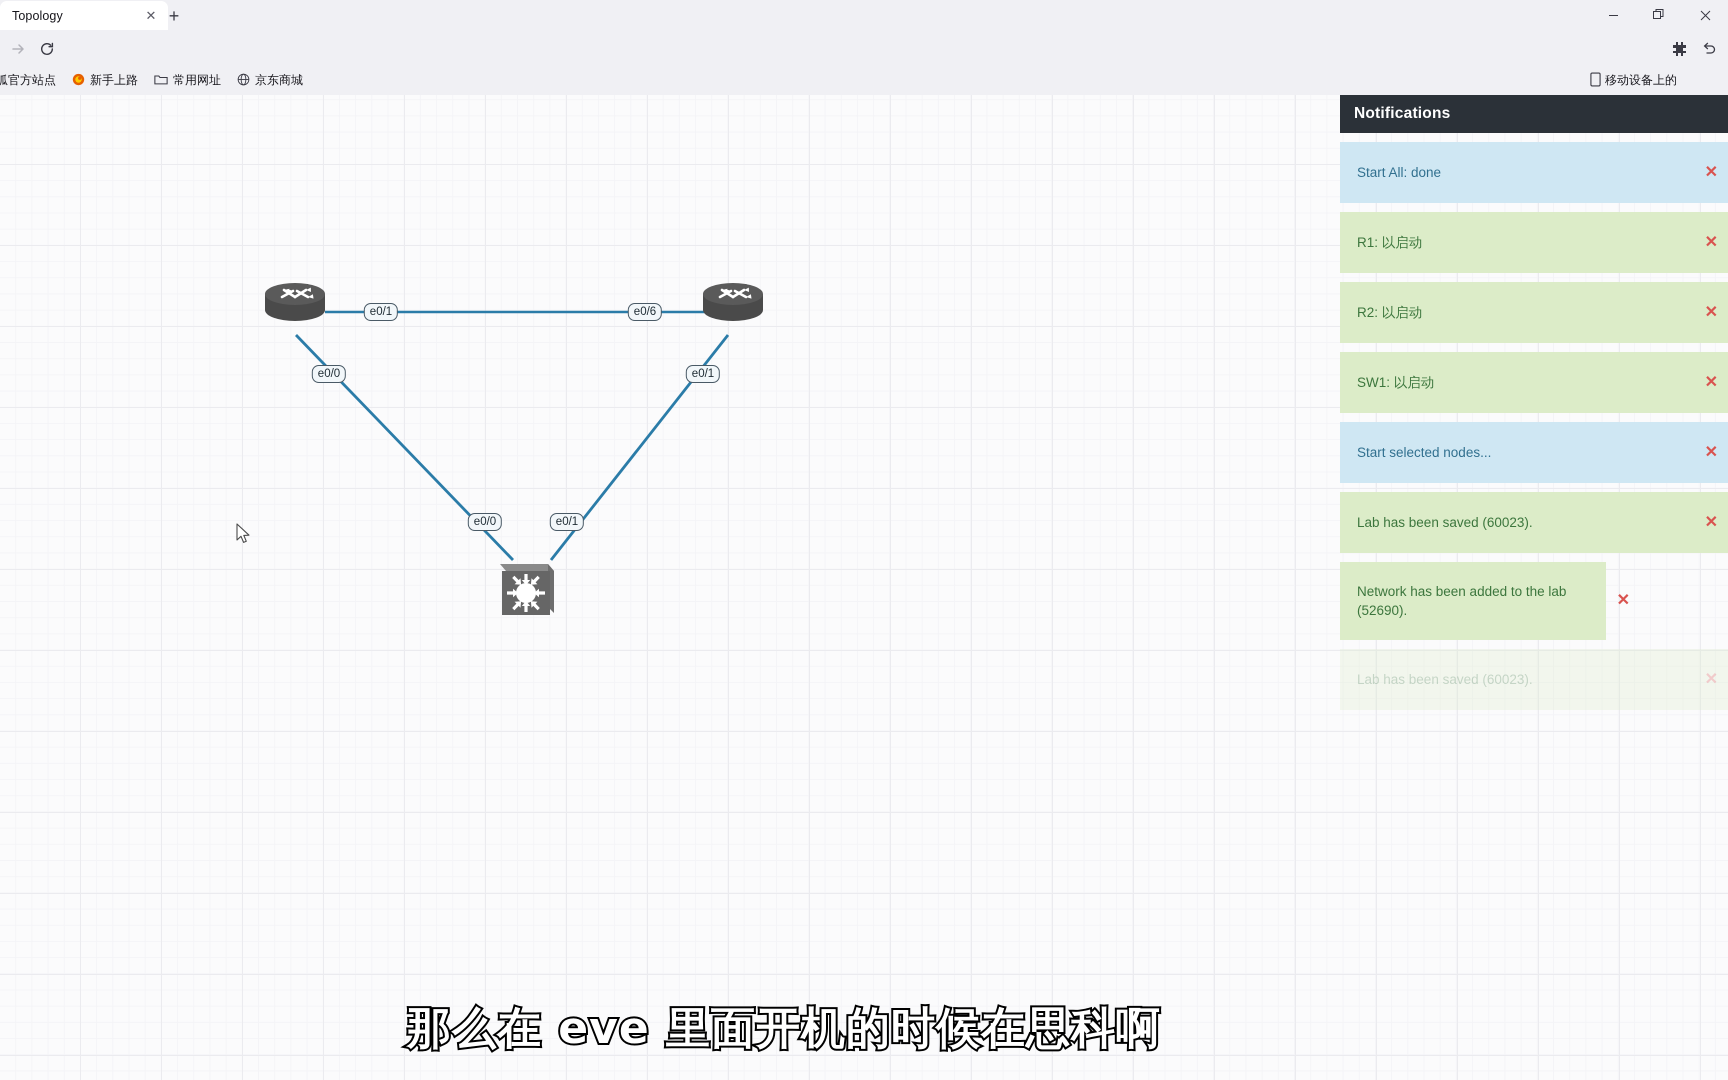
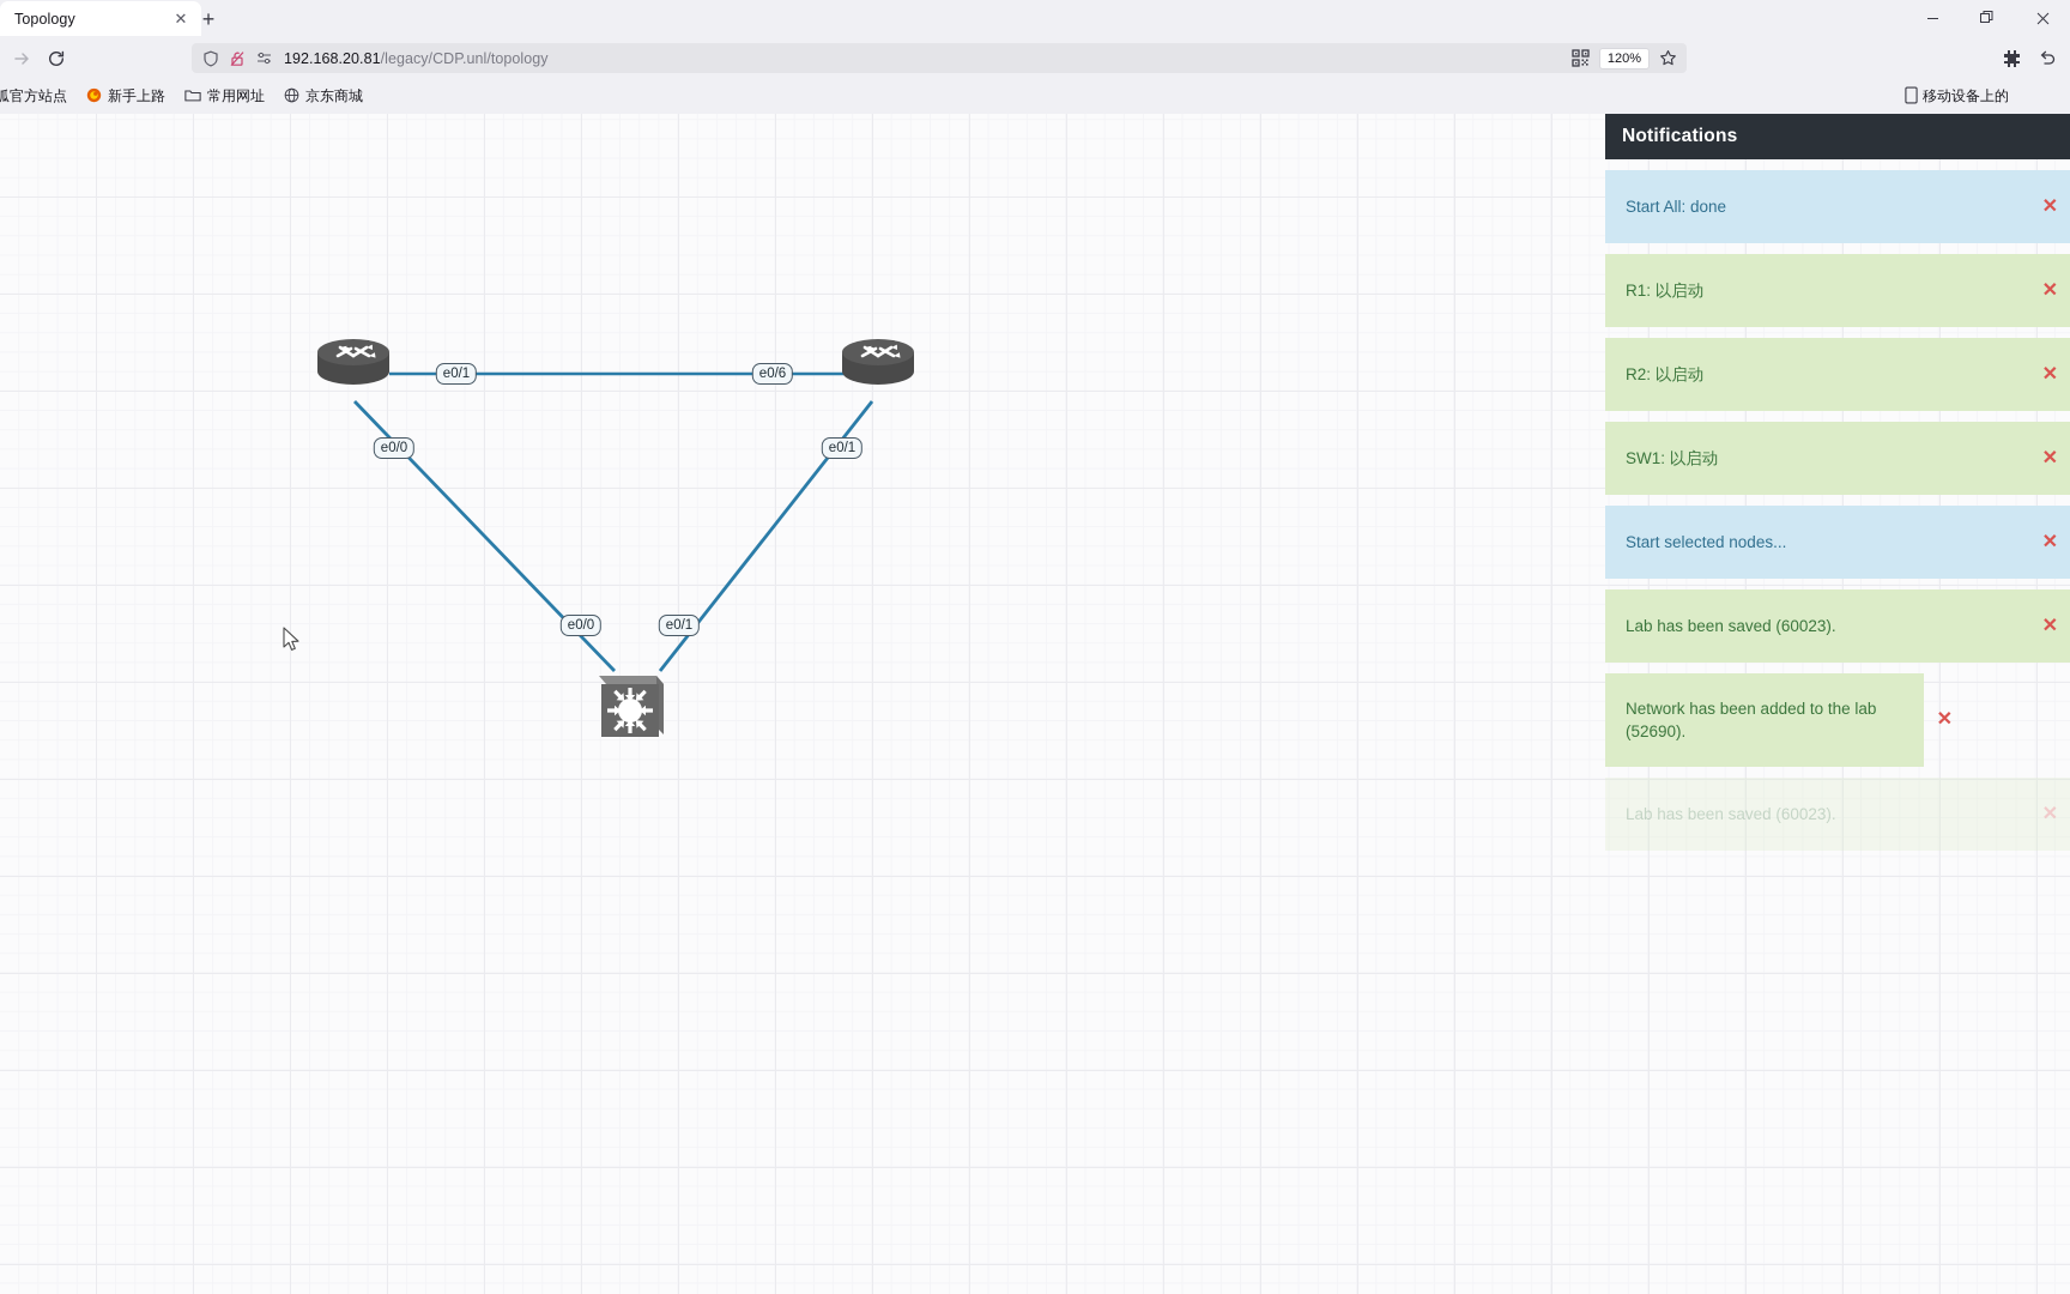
  Topology
  ✕
  +
+ 192.168.20.81/legacy/CDP.unl/topology
+ 120%
  狐官方站点
  新手上路
  常用网址
  京东商城
  移动设备上的
  e0/1
  e0/6
  e0/0
  e0/1
  e0/0
  e0/1
  Notifications
  Start All: done
  ✕
  R1: 以启动
  ✕
  R2: 以启动
  ✕
  SW1: 以启动
  ✕
  Start selected nodes...
  ✕
  Lab has been saved (60023).
  ✕
  Network has been added to the lab (52690).
  ✕
  Lab has been saved (60023).
  ✕
- 那么在 eve 里面开机的时候在思科啊
